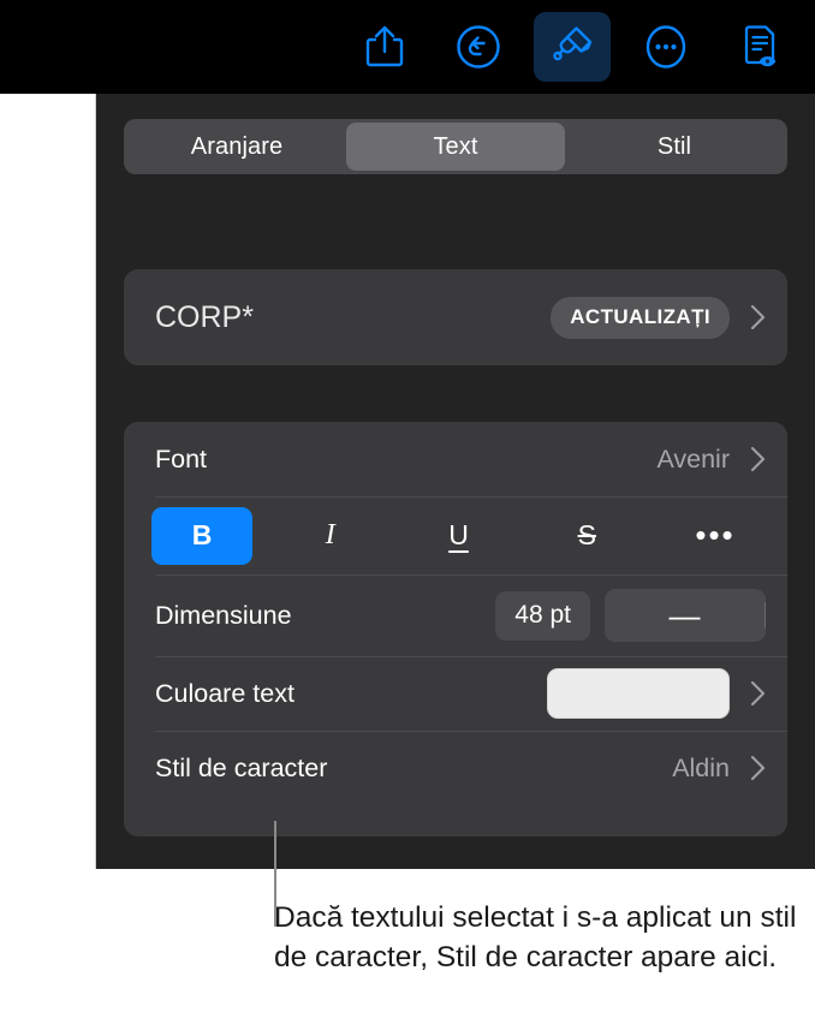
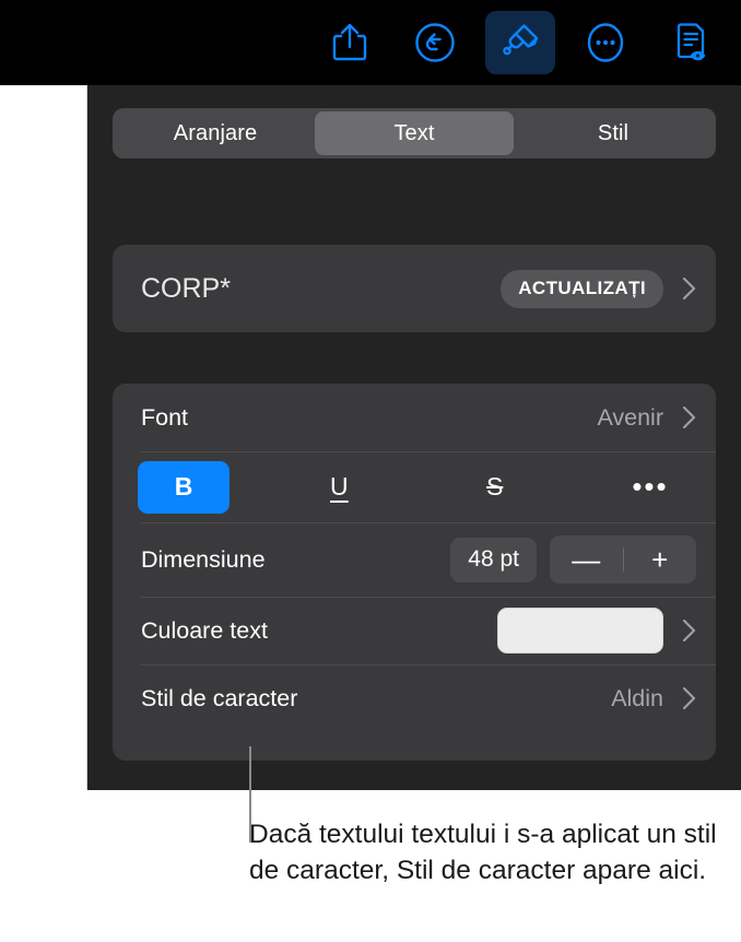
  Aranjare
  Text
  Stil
  CORP*
  ACTUALIZAȚI
  Font
  Avenir
  B
- I
  U
  S
  •••
  Dimensiune
  48 pt
  —
+ +
  Culoare text
  Stil de caracter
  Aldin
- Dacă textului selectat i s-a aplicat un stil de caracter, Stil de caracter apare aici.
+ Dacă textului textului i s-a aplicat un stil de caracter, Stil de caracter apare aici.
